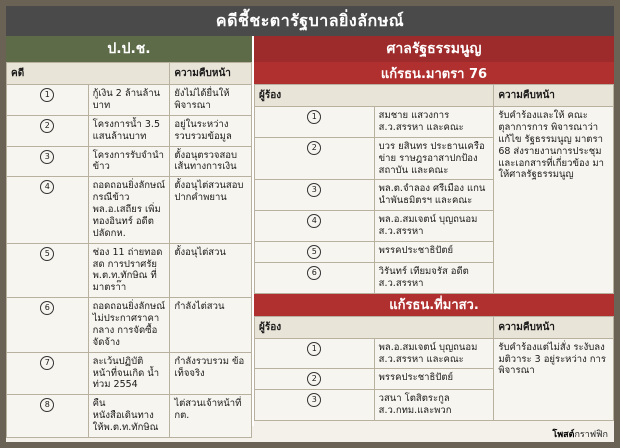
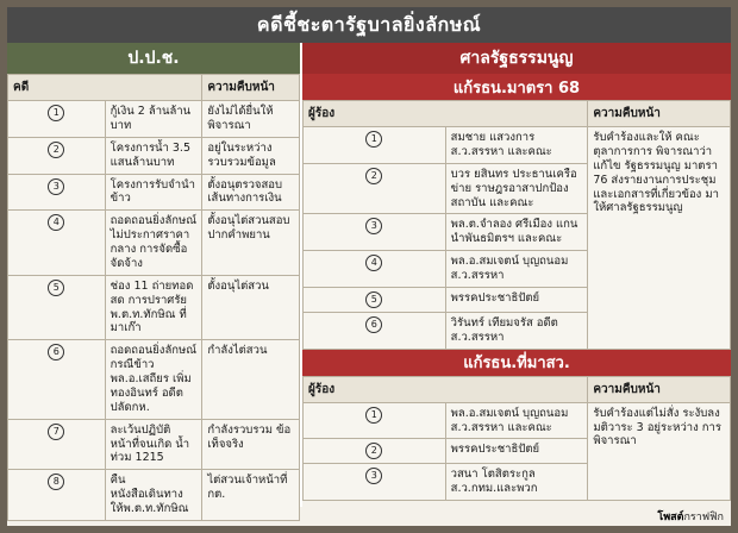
  คดีชี้ชะตารัฐบาลยิ่งลักษณ์
  ป.ป.ช.
  คดี	ความคืบหน้า
  1	กู้เงิน 2 ล้านล้านบาท	ยังไม่ได้ยื่นให้พิจารณา
  2	โครงการน้ำ 3.5 แสนล้านบาท	อยู่ในระหว่าง รวบรวมข้อมูล
  3	โครงการรับจำนำข้าว	ตั้งอนุตรวจสอบ เส้นทางการเงิน
- 4	ถอดถอนยิ่งลักษณ์ กรณีข้าว พล.อ.เสถียร เพิ่มทองอินทร์ อดีตปลัดกห.	ตั้งอนุไต่สวนสอบ ปากคำพยาน
+ 4	ถอดถอนยิ่งลักษณ์ ไม่ประกาศราคากลาง การจัดซื้อจัดจ้าง	ตั้งอนุไต่สวนสอบ ปากคำพยาน
- 5	ช่อง 11 ถ่ายทอดสด การปราศรัย พ.ต.ท.ทักษิณ ที่มาตรา๊า	ตั้งอนุไต่สวน
+ 5	ช่อง 11 ถ่ายทอดสด การปราศรัย พ.ต.ท.ทักษิณ ที่มาเก๊า	ตั้งอนุไต่สวน
- 6	ถอดถอนยิ่งลักษณ์ ไม่ประกาศราคากลาง การจัดซื้อจัดจ้าง	กำลังไต่สวน
+ 6	ถอดถอนยิ่งลักษณ์ กรณีข้าว พล.อ.เสถียร เพิ่มทองอินทร์ อดีตปลัดกห.	กำลังไต่สวน
- 7	ละเว้นปฏิบัติหน้าที่จนเกิด น้ำท่วม 2554	กำลังรวบรวม ข้อเท็จจริง
+ 7	ละเว้นปฏิบัติหน้าที่จนเกิด น้ำท่วม 1215	กำลังรวบรวม ข้อเท็จจริง
  8	คืนหนังสือเดินทาง ให้พ.ต.ท.ทักษิณ	ไต่สวนเจ้าหน้าที่ กต.
  ศาลรัฐธรรมนูญ
- แก้รธน.มาตรา 76
+ แก้รธน.มาตรา 68
  ผู้ร้อง	ความคืบหน้า
- 1	สมชาย แสวงการ ส.ว.สรรหา และคณะ	รับคำร้องและให้ คณะตุลาการการ พิจารณาว่าแก้ไข รัฐธรรมนูญ มาตรา 68 ส่งรายงานการประชุม และเอกสารที่เกี่ยวข้อง มาให้ศาลรัฐธรรมนูญ
+ 1	สมชาย แสวงการ ส.ว.สรรหา และคณะ	รับคำร้องและให้ คณะตุลาการการ พิจารณาว่าแก้ไข รัฐธรรมนูญ มาตรา 76 ส่งรายงานการประชุม และเอกสารที่เกี่ยวข้อง มาให้ศาลรัฐธรรมนูญ
  2	บวร ยสินทร ประธานเครือข่าย ราษฎรอาสาปกป้อง สถาบัน และคณะ
  3	พล.ต.จำลอง ศรีเมือง แกนนำพันธมิตรฯ และคณะ
  4	พล.อ.สมเจตน์ บุญถนอม ส.ว.สรรหา
  5	พรรคประชาธิปัตย์
  6	วิรันทร์ เทียมจรัส อดีตส.ว.สรรหา
  แก้รธน.ที่มาสว.
  ผู้ร้อง	ความคืบหน้า
  1	พล.อ.สมเจตน์ บุญถนอม ส.ว.สรรหา และคณะ	รับคำร้องแต่ไม่สั่ง ระงับลงมติวาระ 3 อยู่ระหว่าง การพิจารณา
  2	พรรคประชาธิปัตย์
  3	วสนา โตสิตระกูล ส.ว.กทม.และพวก
  โพสต์
  กราฟฟิก
